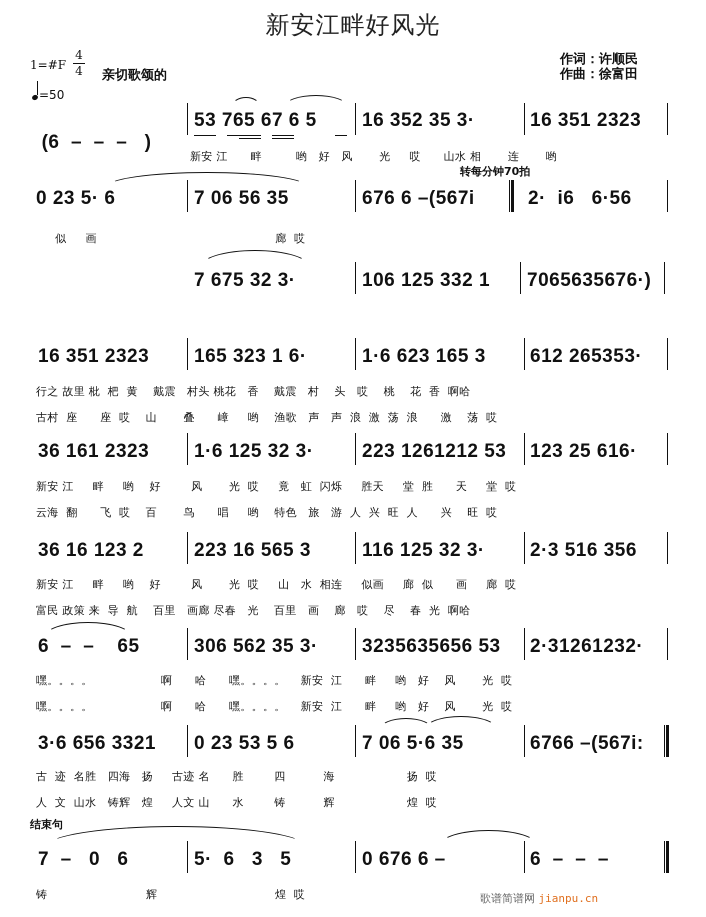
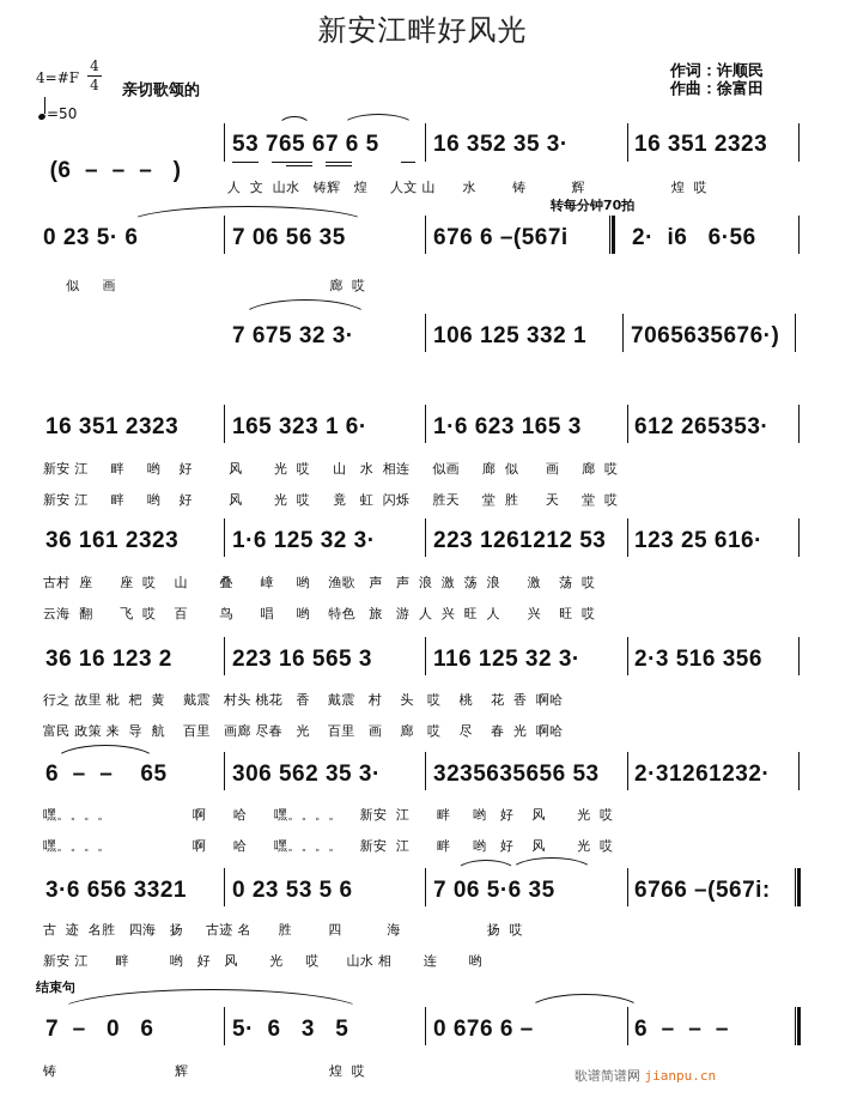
  新安江畔好风光
- 1=#F
+ 4=#F
  4
  4
  亲切歌颂的
  =50
  作词：许顺民
  作曲：徐富田
  (6 – – – )
  53 765 67 6 5
  16 352 35 3·
  16 351 2323
- 新安 江 畔 哟 好 风 光 哎 山水 相 连 哟
+ 人 文 山水 铸辉 煌 人文 山 水 铸 辉 煌 哎
  转每分钟70拍
  0 23 5· 6
  7 06 56 35
  676 6 –(567i
  2· i6 6·56
  似 画 廊 哎
  7 675 32 3·
  106 125 332 1
  7065635676·)
  16 351 2323
  165 323 1 6·
  1·6 623 165 3
  612 265353·
- 行之 故里 枇 杷 黄 戴震 村头 桃花 香 戴震 村 头 哎 桃 花 香 啊哈
+ 新安 江 畔 哟 好 风 光 哎 山 水 相连 似画 廊 似 画 廊 哎
- 古村 座 座 哎 山 叠 嶂 哟 渔歌 声 声 浪 激 荡 浪 激 荡 哎
+ 新安 江 畔 哟 好 风 光 哎 竟 虹 闪烁 胜天 堂 胜 天 堂 哎
  36 161 2323
  1·6 125 32 3·
  223 1261212 53
  123 25 616·
- 新安 江 畔 哟 好 风 光 哎 竟 虹 闪烁 胜天 堂 胜 天 堂 哎
+ 古村 座 座 哎 山 叠 嶂 哟 渔歌 声 声 浪 激 荡 浪 激 荡 哎
  云海 翻 飞 哎 百 鸟 唱 哟 特色 旅 游 人 兴 旺 人 兴 旺 哎
  36 16 123 2
  223 16 565 3
  116 125 32 3·
  2·3 516 356
- 新安 江 畔 哟 好 风 光 哎 山 水 相连 似画 廊 似 画 廊 哎
+ 行之 故里 枇 杷 黄 戴震 村头 桃花 香 戴震 村 头 哎 桃 花 香 啊哈
  富民 政策 来 导 航 百里 画廊 尽春 光 百里 画 廊 哎 尽 春 光 啊哈
  6 – – 65
  306 562 35 3·
  3235635656 53
  2·31261232·
  嘿。。。。 啊 哈 嘿。。。。 新安 江 畔 哟 好 风 光 哎
  嘿。。。。 啊 哈 嘿。。。。 新安 江 畔 哟 好 风 光 哎
  3·6 656 3321
  0 23 53 5 6
  7 06 5·6 35
  6766 –(567i:
  古 迹 名胜 四海 扬 古迹 名 胜 四 海 扬 哎
- 人 文 山水 铸辉 煌 人文 山 水 铸 辉 煌 哎
+ 新安 江 畔 哟 好 风 光 哎 山水 相 连 哟
  结束句
  7 – 0 6
  5· 6 3 5
  0 676 6 –
  6 – – –
  铸 辉 煌 哎
  歌谱简谱网 jianpu.cn
